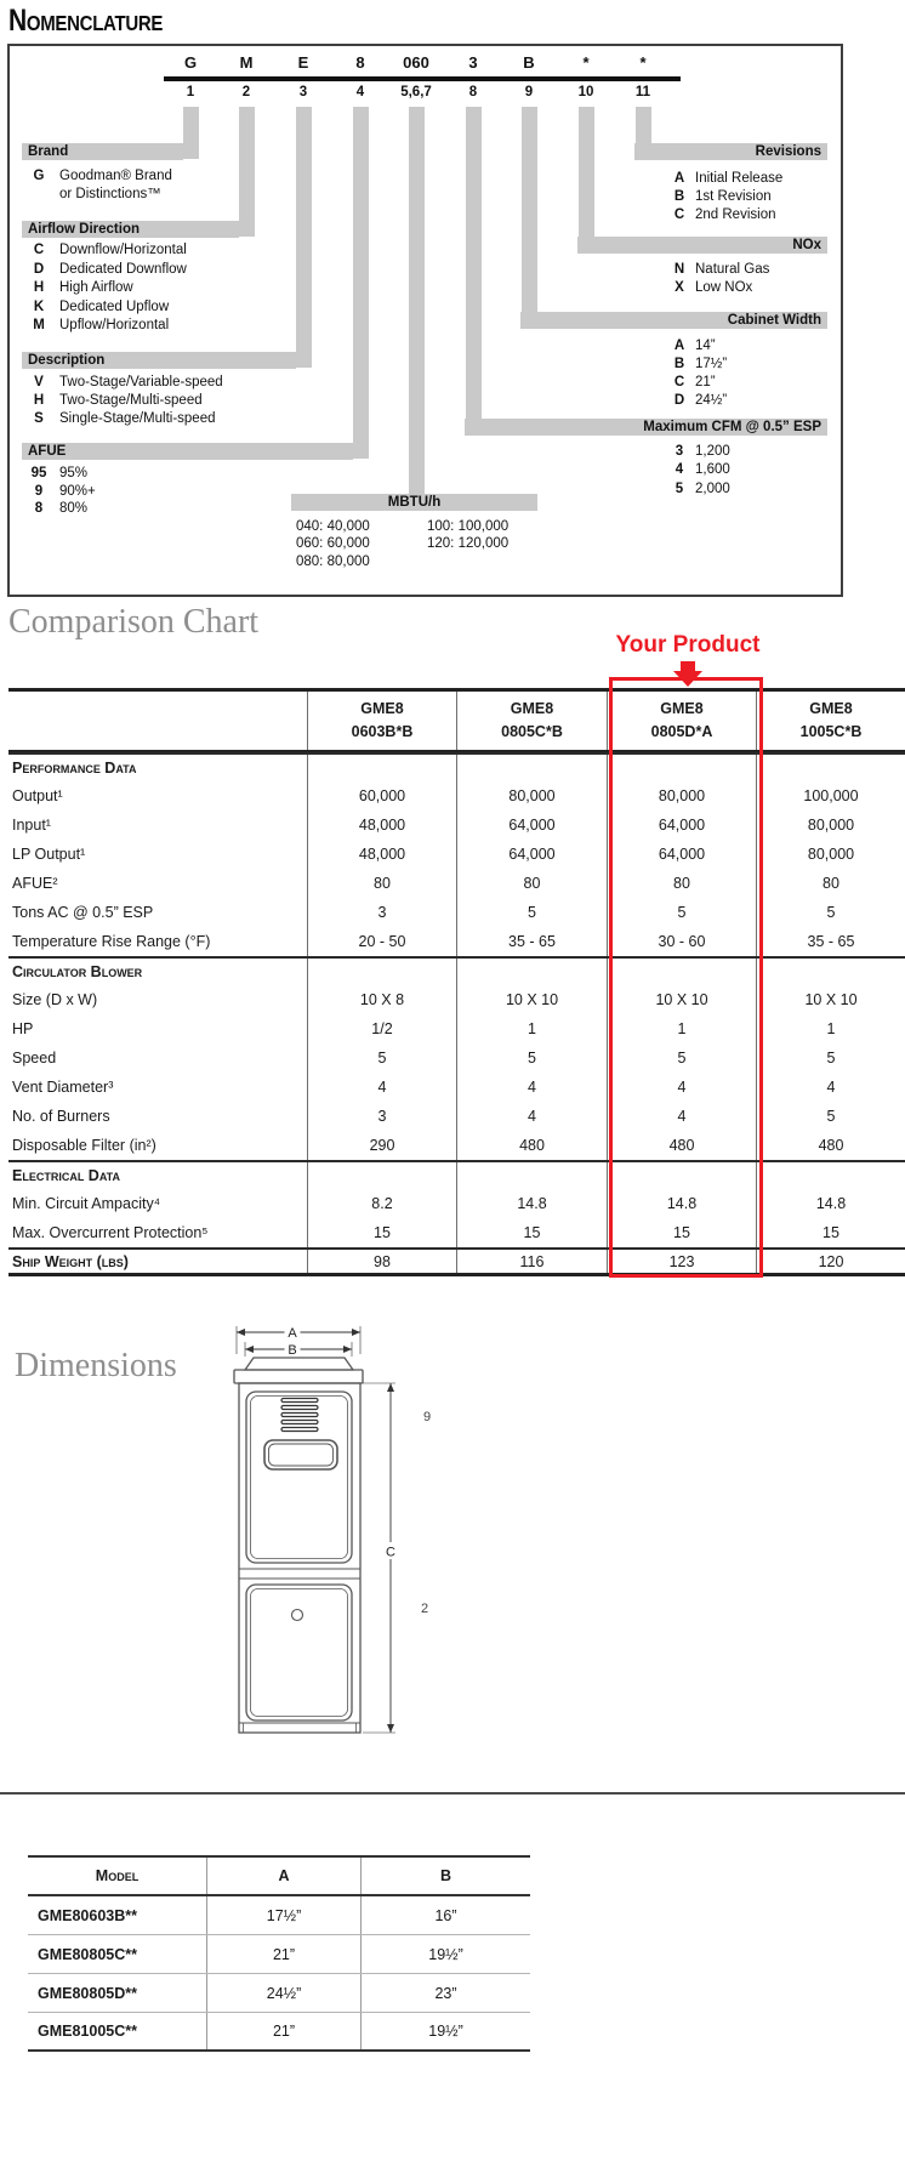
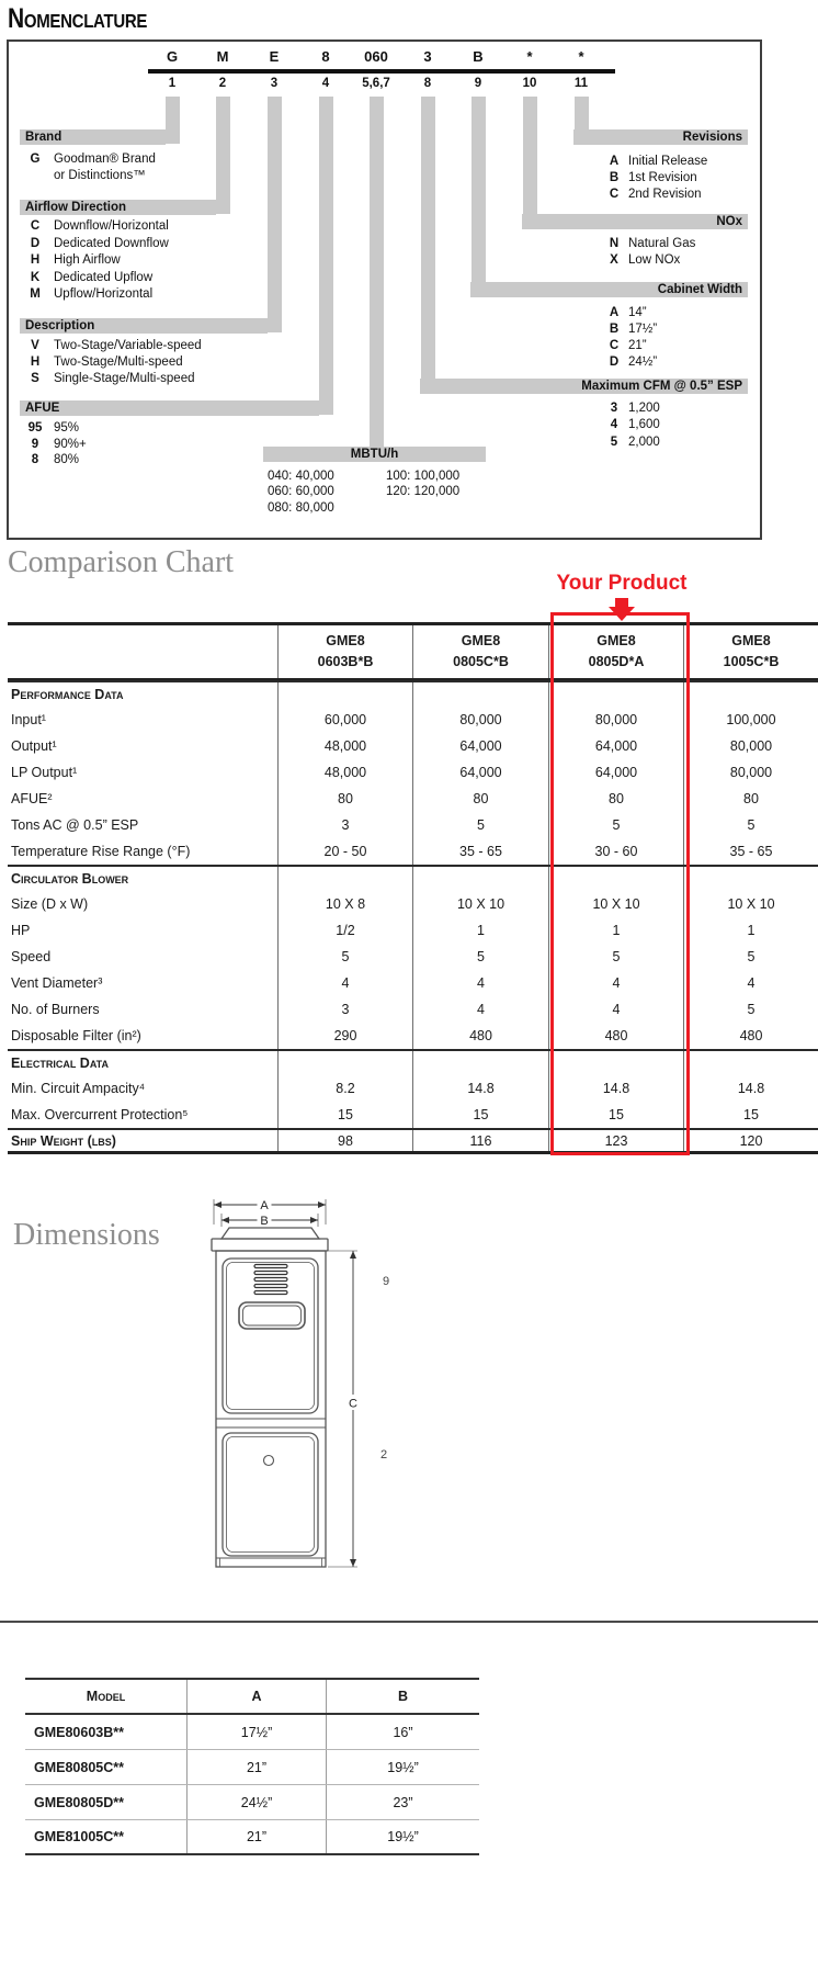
  Nomenclature
  Comparison Chart
  Your Product
  GME8
  0603B*B
  GME8
  0805C*B
  GME8
  0805D*A
  GME8
  1005C*B
  Performance Data
- Output¹
+ Input¹
  60,000
  80,000
  80,000
  100,000
- Input¹
+ Output¹
  48,000
  64,000
  64,000
  80,000
  LP Output¹
  48,000
  64,000
  64,000
  80,000
  AFUE²
  80
  80
  80
  80
  Tons AC @ 0.5” ESP
  3
  5
  5
  5
  Temperature Rise Range (°F)
  20 - 50
  35 - 65
  30 - 60
  35 - 65
  Circulator Blower
  Size (D x W)
  10 X 8
  10 X 10
  10 X 10
  10 X 10
  HP
  1/2
  1
  1
  1
  Speed
  5
  5
  5
  5
  Vent Diameter³
  4
  4
  4
  4
  No. of Burners
  3
  4
  4
  5
  Disposable Filter (in²)
  290
  480
  480
  480
  Electrical Data
  Min. Circuit Ampacity⁴
  8.2
  14.8
  14.8
  14.8
  Max. Overcurrent Protection⁵
  15
  15
  15
  15
  Ship Weight (lbs)
  98
  116
  123
  120
  Dimensions
  A
  B
  C
  9
  2
  Model
  A
  B
  GME80603B**
  17½”
  16”
  GME80805C**
  21”
  19½”
  GME80805D**
  24½”
  23”
  GME81005C**
  21”
  19½”
  G
  1
  M
  2
  E
  3
  8
  4
  060
  5,6,7
  3
  8
  B
  9
  *
  10
  *
  11
  Brand
  G Goodman® Brand
  or Distinctions™
  Airflow Direction
  C Downflow/Horizontal
  D Dedicated Downflow
  H High Airflow
  K Dedicated Upflow
  M Upflow/Horizontal
  Description
  V Two-Stage/Variable-speed
  H Two-Stage/Multi-speed
  S Single-Stage/Multi-speed
  AFUE
  95 95%
  9 90%+
  8 80%
  Revisions
  A Initial Release
  B 1st Revision
  C 2nd Revision
  NOx
  N Natural Gas
  X Low NOx
  Cabinet Width
  A 14”
  B 17½”
  C 21”
  D 24½”
  Maximum CFM @ 0.5” ESP
  3 1,200
  4 1,600
  5 2,000
  MBTU/h
  040: 40,000
  060: 60,000
  080: 80,000
  100: 100,000
  120: 120,000
